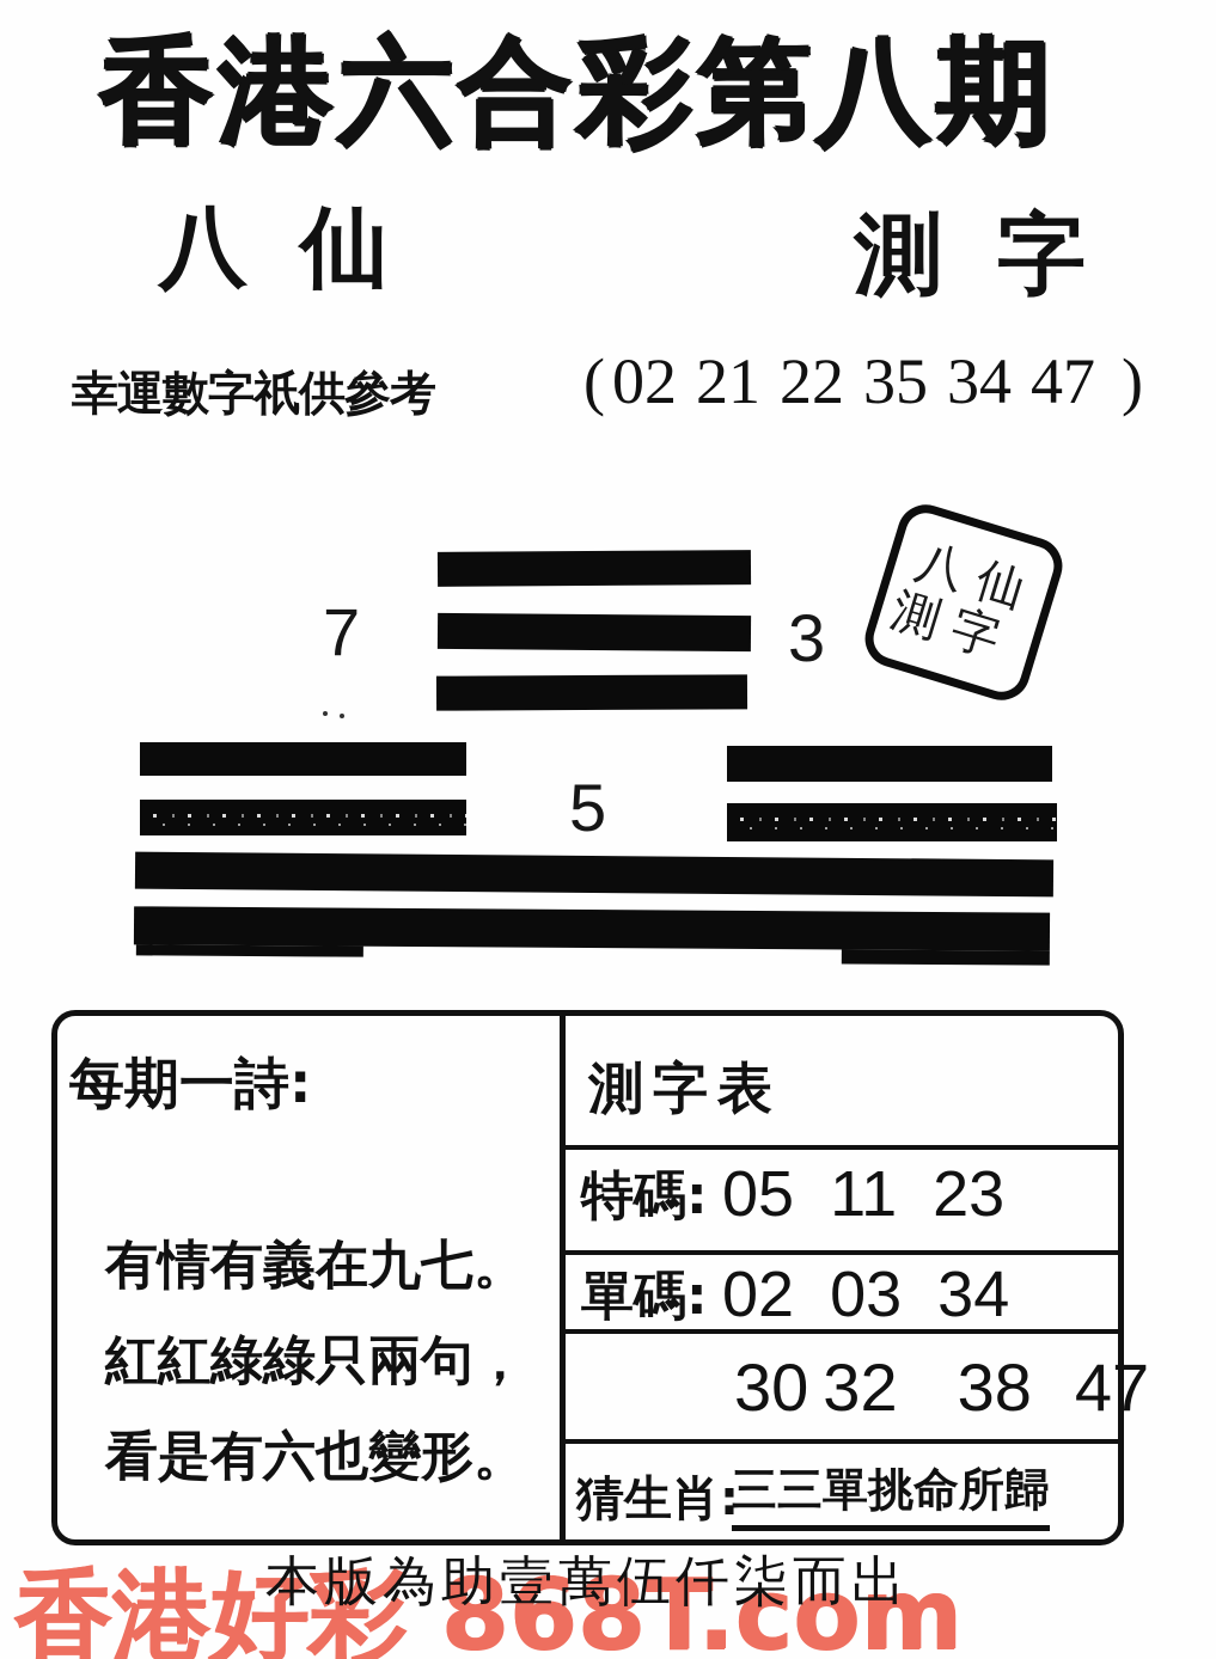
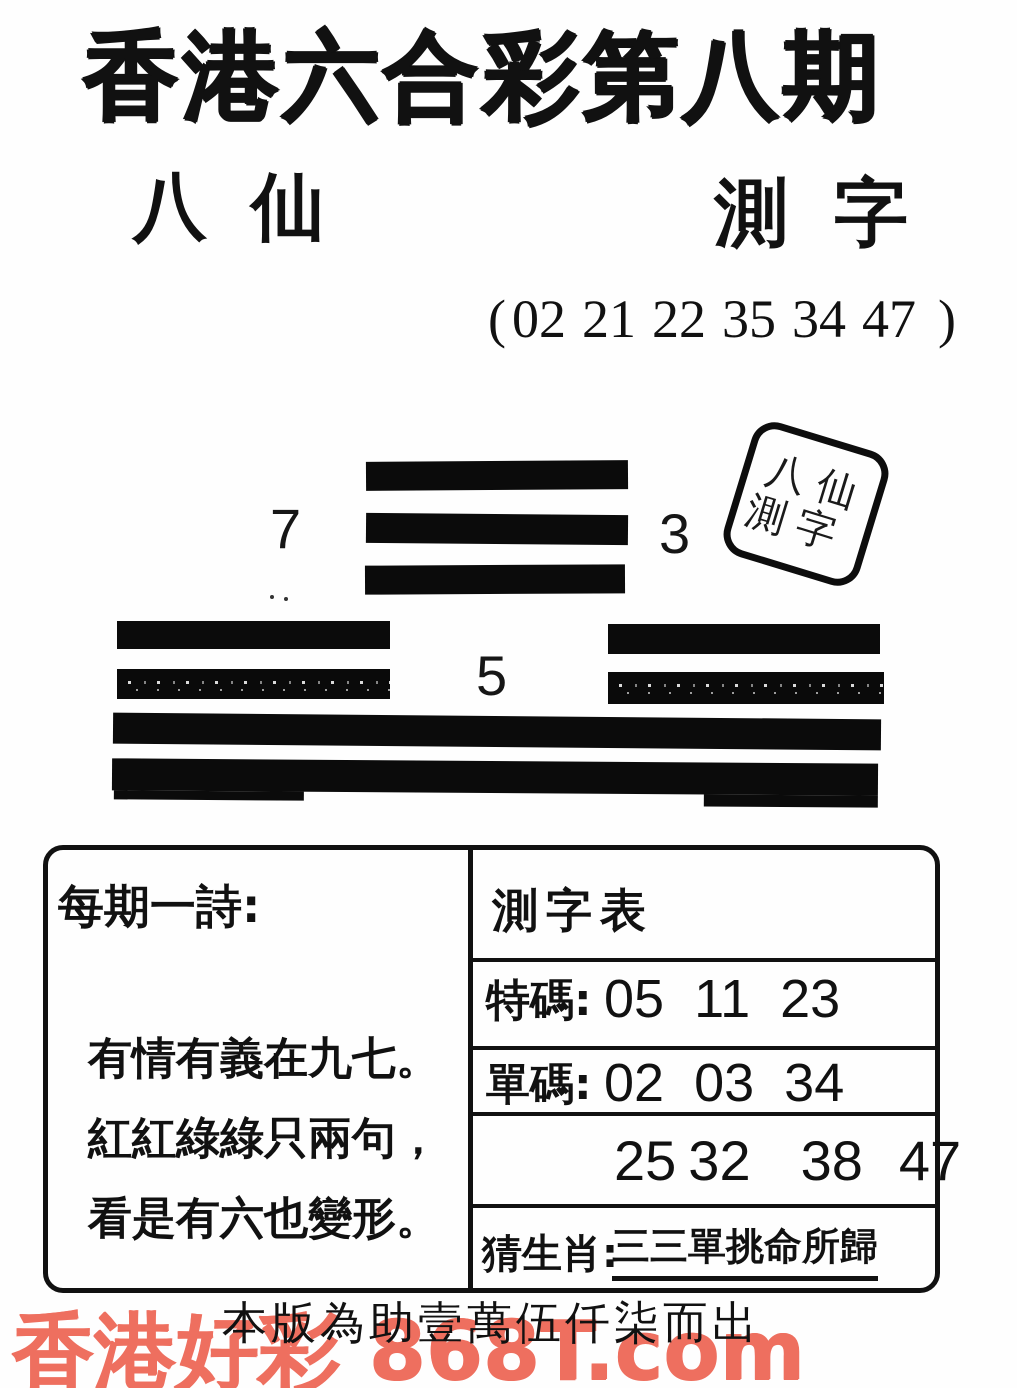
  香港六合彩第八期
  八仙
  測字
- 幸運數字祇供參考
  (02 21 22 35 34 47 )
  7
  3
  5
  每期一詩:
  有情有義在九七。
  紅紅綠綠只兩句，
  看是有六也變形。
  測字表
  特碼:
  05 11 23
  單碼:
  02 03 34
- 30 32 38 47
+ 25 32 38 47
  猜生肖:
  三三單挑命所歸
  香港好彩 868T.com
  本版為助壹萬伍仟柒而出
